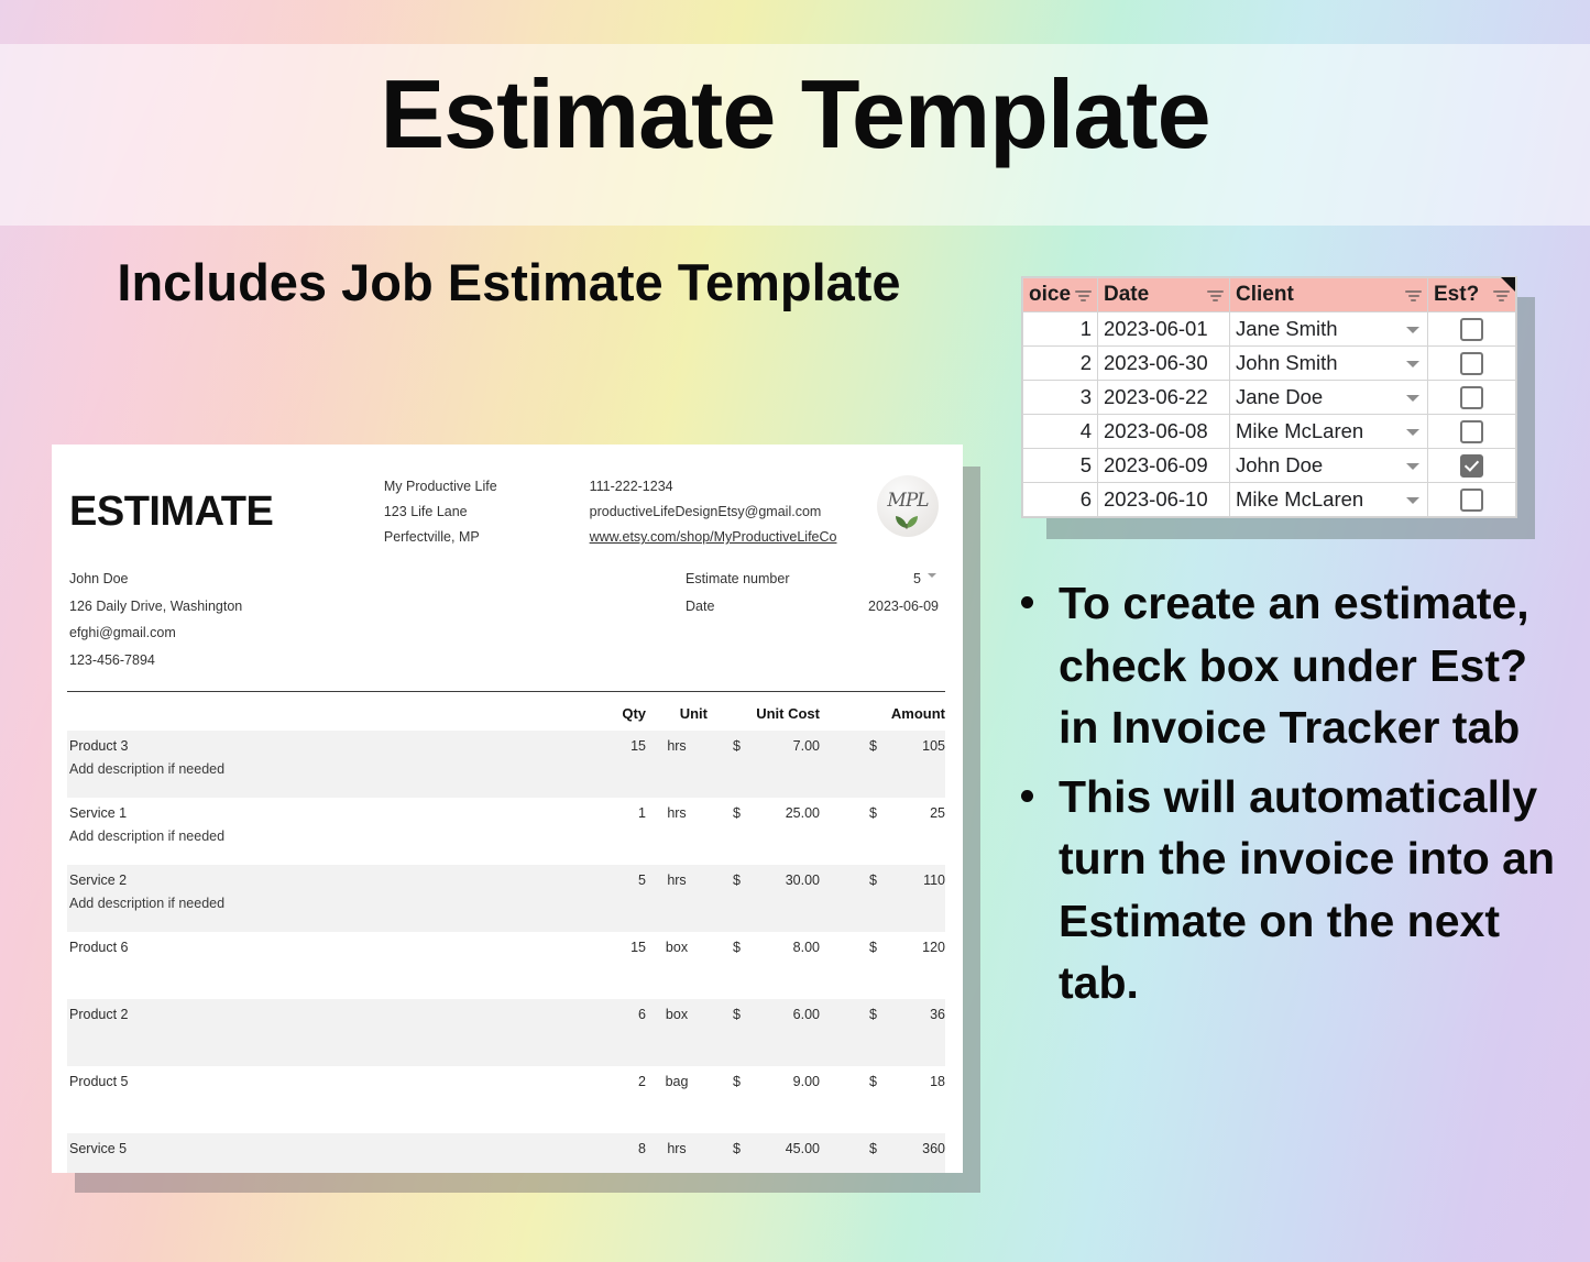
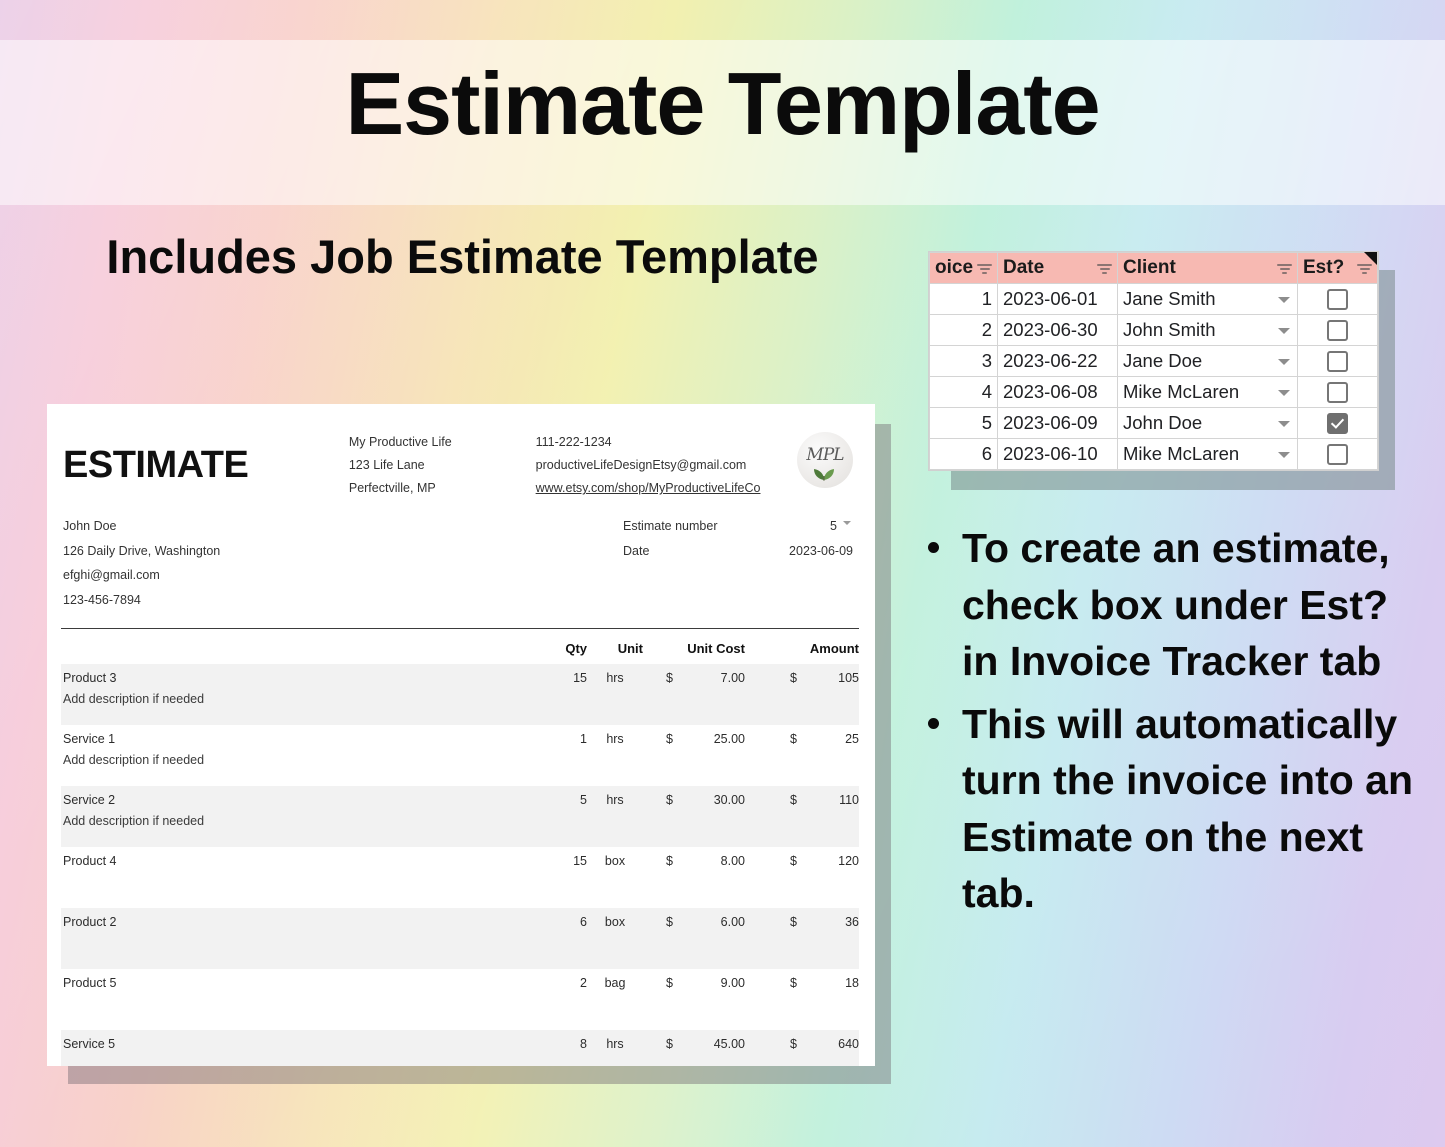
  Estimate Template
  Includes Job Estimate Template
  oice	Date	Client	Est?
  1	2023-06-01	Jane Smith
  2	2023-06-30	John Smith
  3	2023-06-22	Jane Doe
  4	2023-06-08	Mike McLaren
  5	2023-06-09	John Doe
  6	2023-06-10	Mike McLaren
  To create an estimate, check box under Est? in Invoice Tracker tab
  This will automatically turn the invoice into an Estimate on the next tab.
  ESTIMATE
  My Productive Life
  123 Life Lane
  Perfectville, MP
  111-222-1234
  productiveLifeDesignEtsy@gmail.com
  www.etsy.com/shop/MyProductiveLifeCo
  MPL
  John Doe
  126 Daily Drive, Washington
  efghi@gmail.com
  123-456-7894
  Estimate number
  5
  Date
  2023-06-09
  	Qty	Unit		Unit Cost		Amount
  Product 3 Add description if needed	15	hrs	$	7.00	$	105
  Service 1 Add description if needed	1	hrs	$	25.00	$	25
  Service 2 Add description if needed	5	hrs	$	30.00	$	110
- Product 6	15	box	$	8.00	$	120
+ Product 4	15	box	$	8.00	$	120
  Product 2	6	box	$	6.00	$	36
  Product 5	2	bag	$	9.00	$	18
- Service 5	8	hrs	$	45.00	$	360
+ Service 5	8	hrs	$	45.00	$	640
